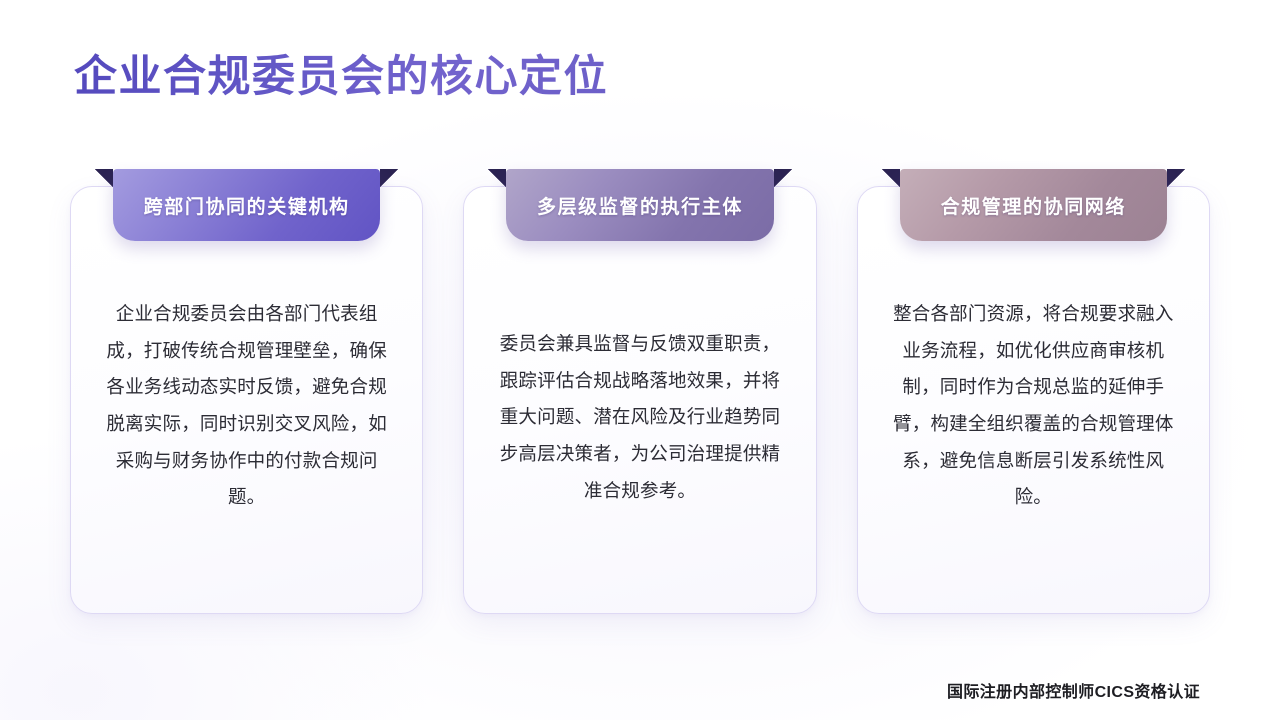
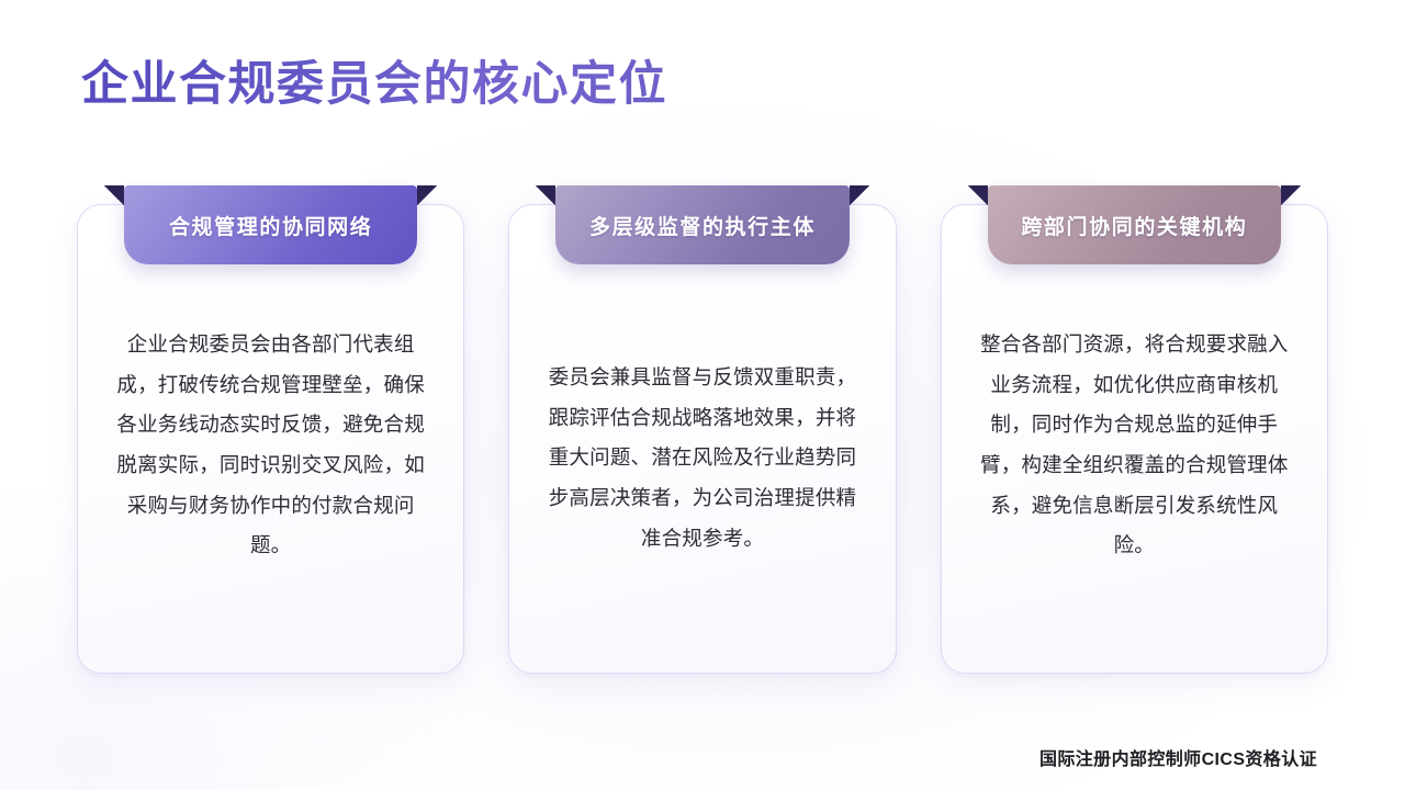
  企业合规委员会的核心定位
- 跨部门协同的关键机构
+ 合规管理的协同网络
  企业合规委员会由各部门代表组成，打破传统合规管理壁垒，确保各业务线动态实时反馈，避免合规脱离实际，同时识别交叉风险，如采购与财务协作中的付款合规问题。
  多层级监督的执行主体
  委员会兼具监督与反馈双重职责，跟踪评估合规战略落地效果，并将重大问题、潜在风险及行业趋势同步高层决策者，为公司治理提供精准合规参考。
- 合规管理的协同网络
+ 跨部门协同的关键机构
  整合各部门资源，将合规要求融入业务流程，如优化供应商审核机制，同时作为合规总监的延伸手臂，构建全组织覆盖的合规管理体系，避免信息断层引发系统性风险。
  国际注册内部控制师CICS资格认证
